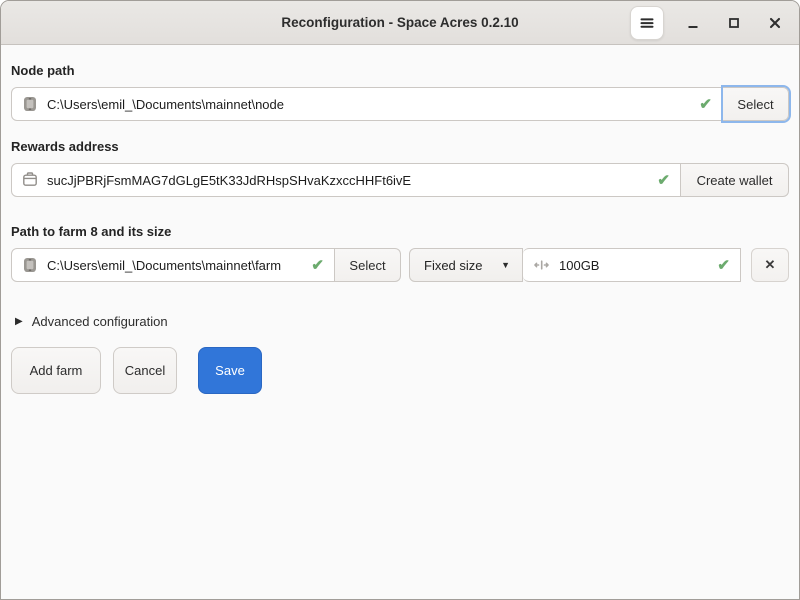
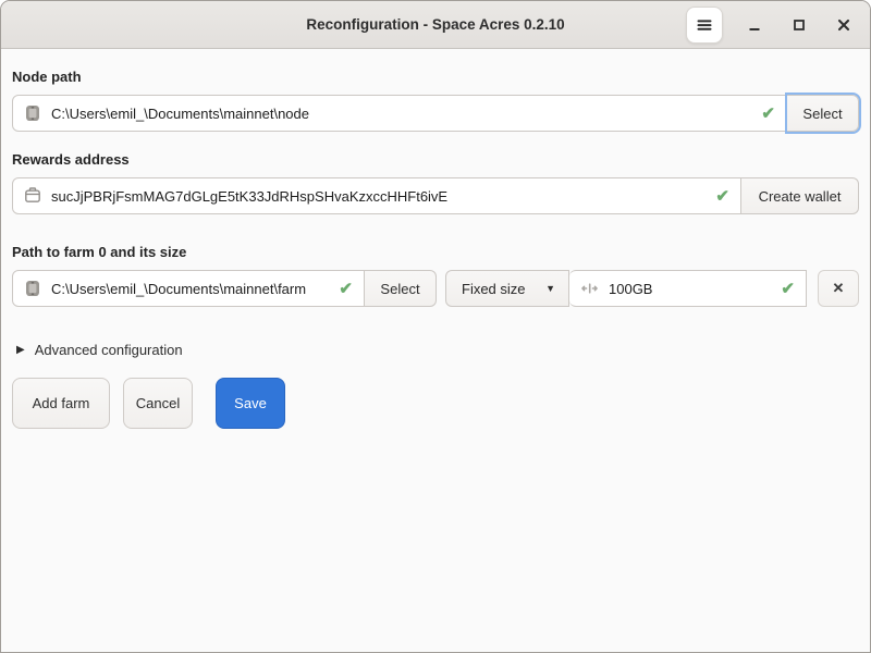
  Reconfiguration - Space Acres 0.2.10
  Node path
  C:\Users\emil_\Documents\mainnet\node
  ✔
  Select
  Rewards address
  sucJjPBRjFsmMAG7dGLgE5tK33JdRHspSHvaKzxccHHFt6ivE
  ✔
  Create wallet
- Path to farm 8 and its size
+ Path to farm 0 and its size
  C:\Users\emil_\Documents\mainnet\farm
  ✔
  Select
  Fixed size
  ▼
  100GB
  ✔
  ✕
  ▶
  Advanced configuration
  Add farm
  Cancel
  Save
